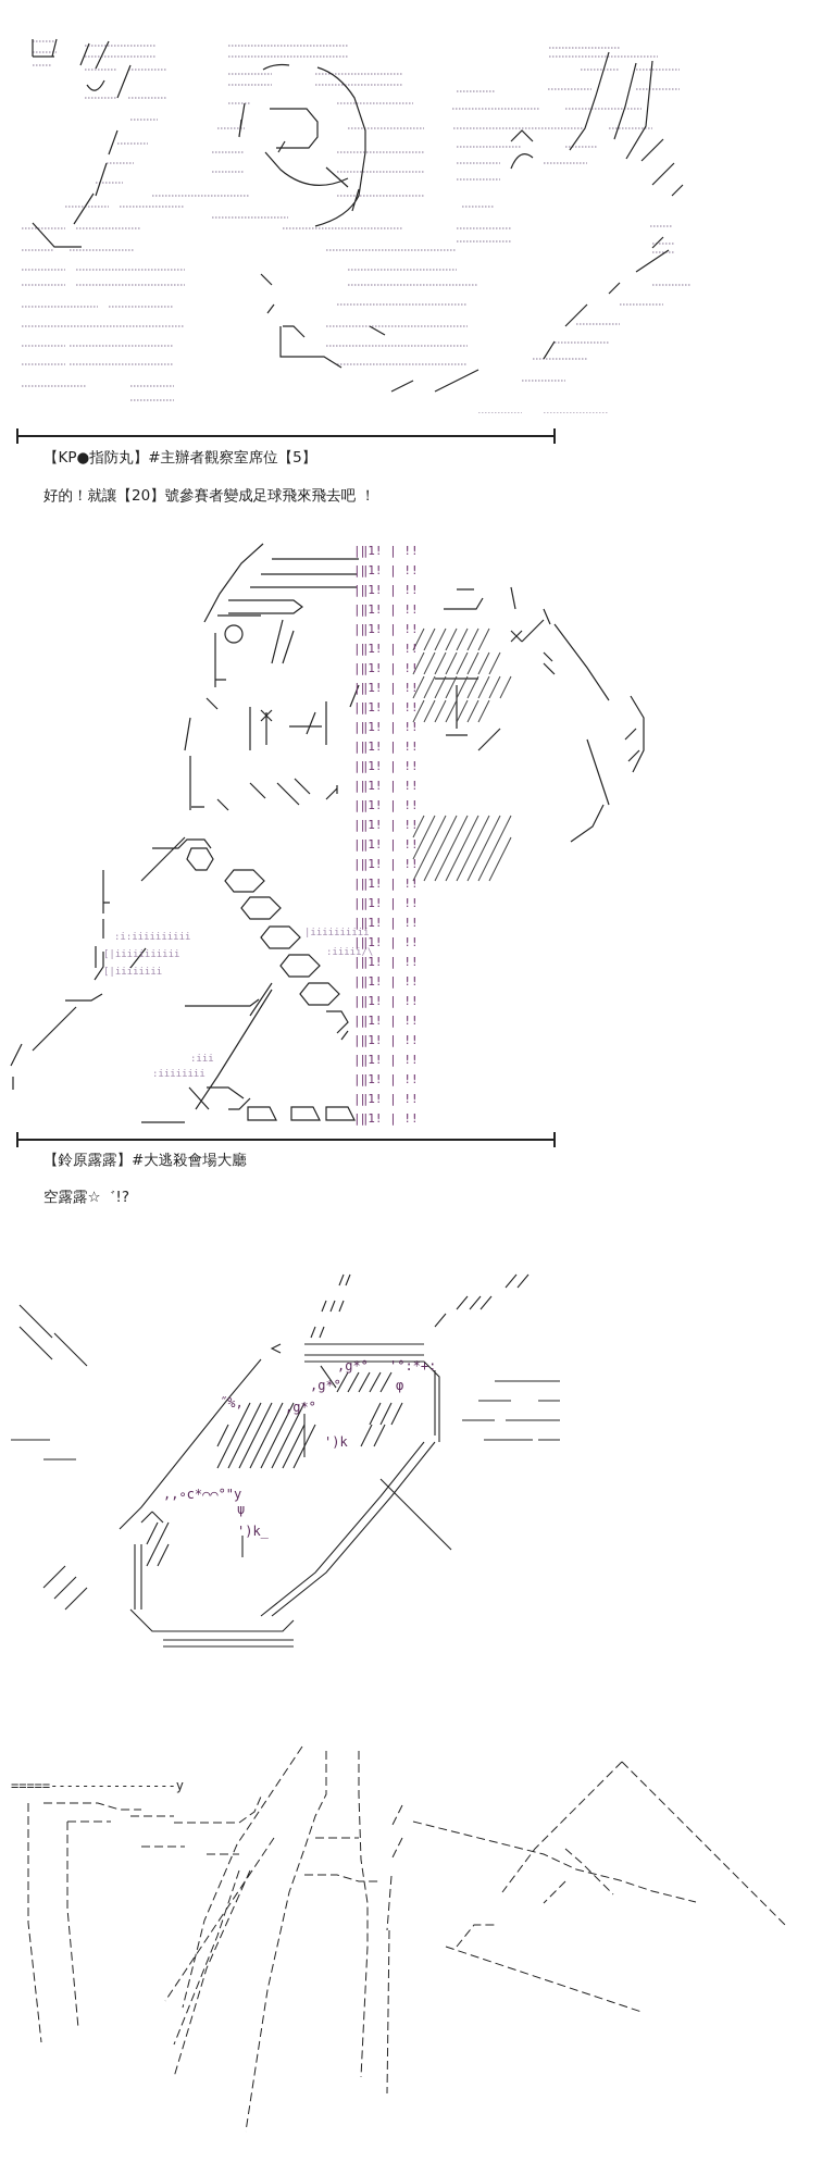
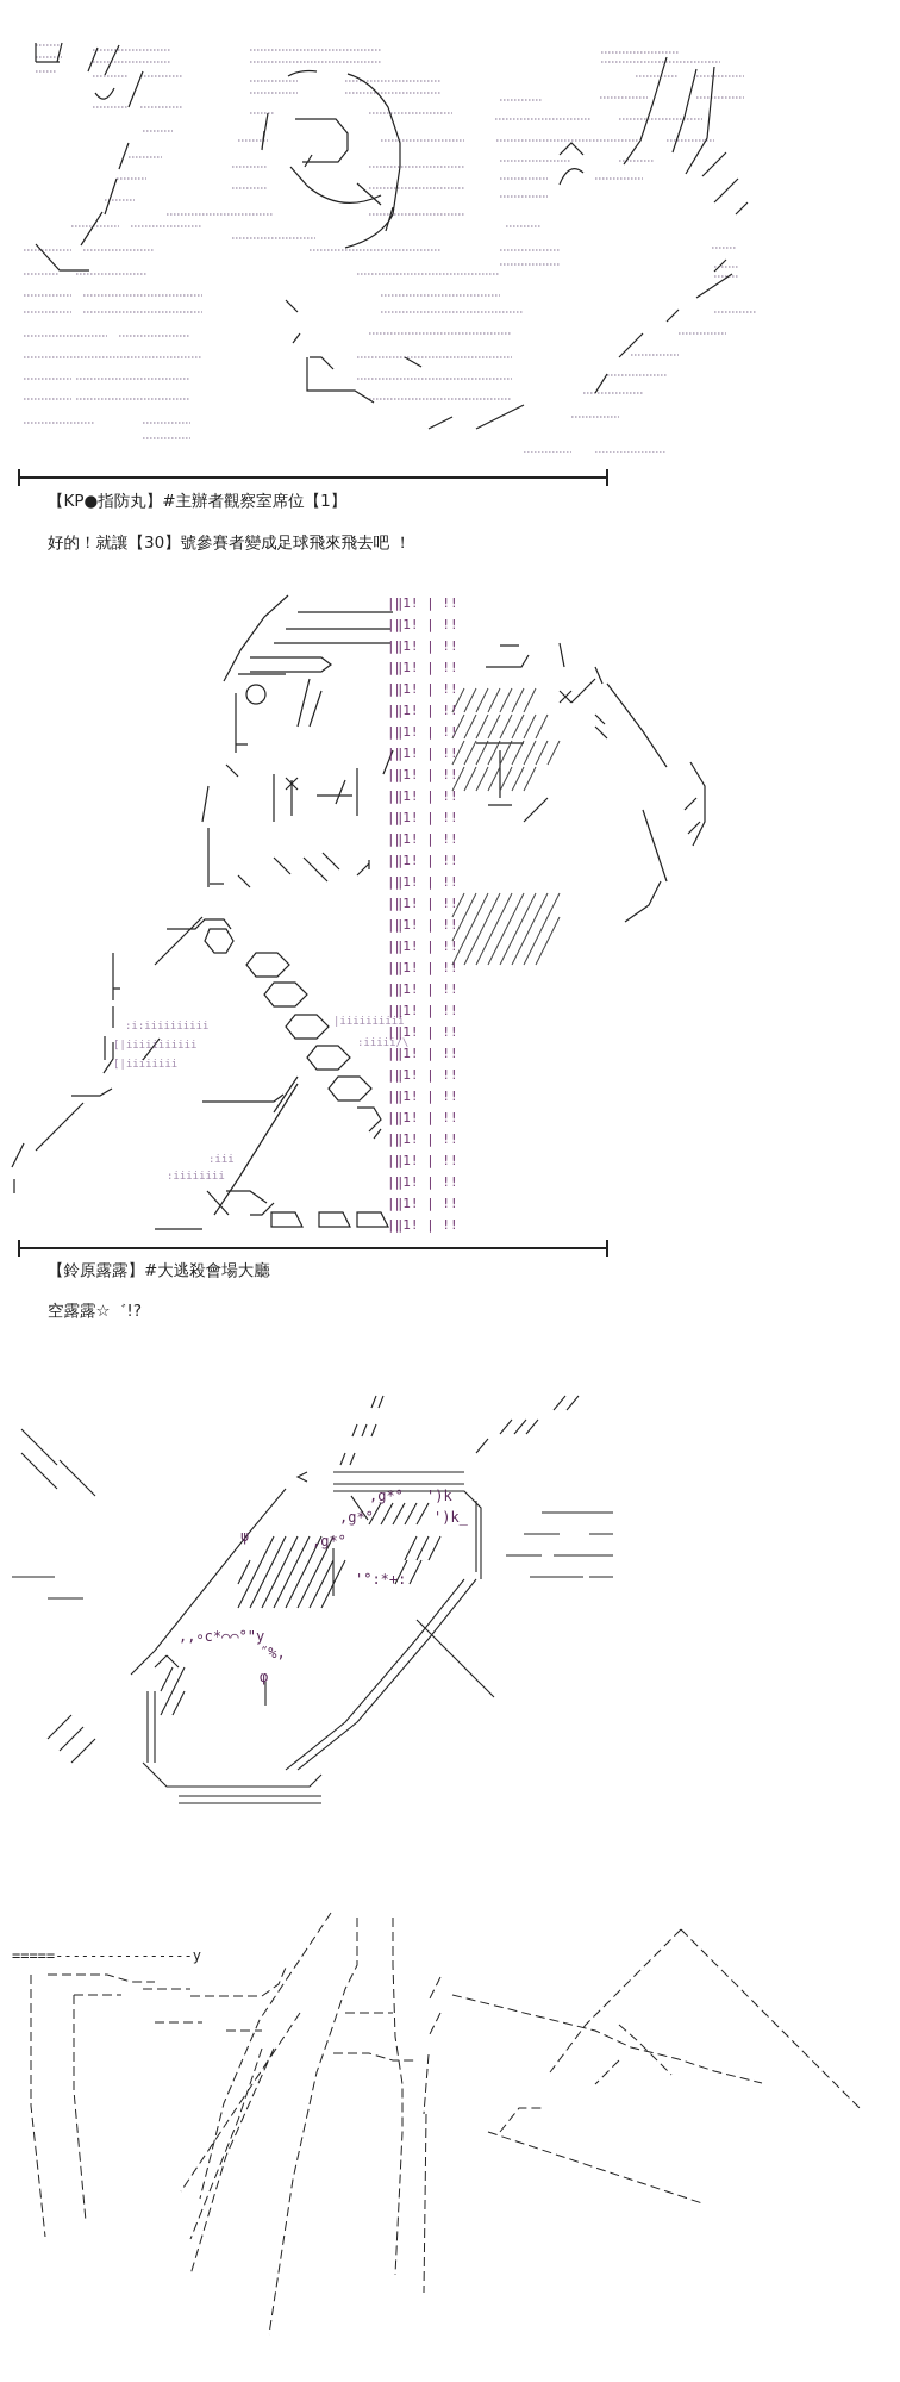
- 【KP●指防丸】#主辦者觀察室席位【5】
+ 【KP●指防丸】#主辦者觀察室席位【1】
- 好的！就讓【20】號參賽者變成足球飛來飛去吧 ！
+ 好的！就讓【30】號參賽者變成足球飛來飛去吧 ！
  :i:iiiiiiiiii
  [|iiiiiiiiiii
  [|iiiiiiii
  |iiiiiiiiii
  :iiiii/\
  :iiiiiiii
  :iii
  |‖1! | !!
  |‖1! | !!
  |‖1! | !!
  |‖1! | !!
  |‖1! | !!
  |‖1! | !!
  |‖1! | !!
  |‖1! | !!
  |‖1! | !!
  |‖1! | !!
  |‖1! | !!
  |‖1! | !!
  |‖1! | !!
  |‖1! | !!
  |‖1! | !!
  |‖1! | !!
  |‖1! | !!
  |‖1! | !!
  |‖1! | !!
  |‖1! | !!
  |‖1! | !!
  |‖1! | !!
  |‖1! | !!
  |‖1! | !!
  |‖1! | !!
  |‖1! | !!
  |‖1! | !!
  |‖1! | !!
  |‖1! | !!
  |‖1! | !!
  【鈴原露露】#大逃殺會場大廳
  空露露☆゛!?
  ,g*°
  ,g*°
  ,g*°
- '°:*+:
+ ')k
- φ
+ ')k_
- ψ
+ ˝%,
- ')k_
+ φ
- ˝%,
+ ψ
- ')k
+ '°:*+:
  ,,∘c*⌒⌒°"y
  =====----------------y
